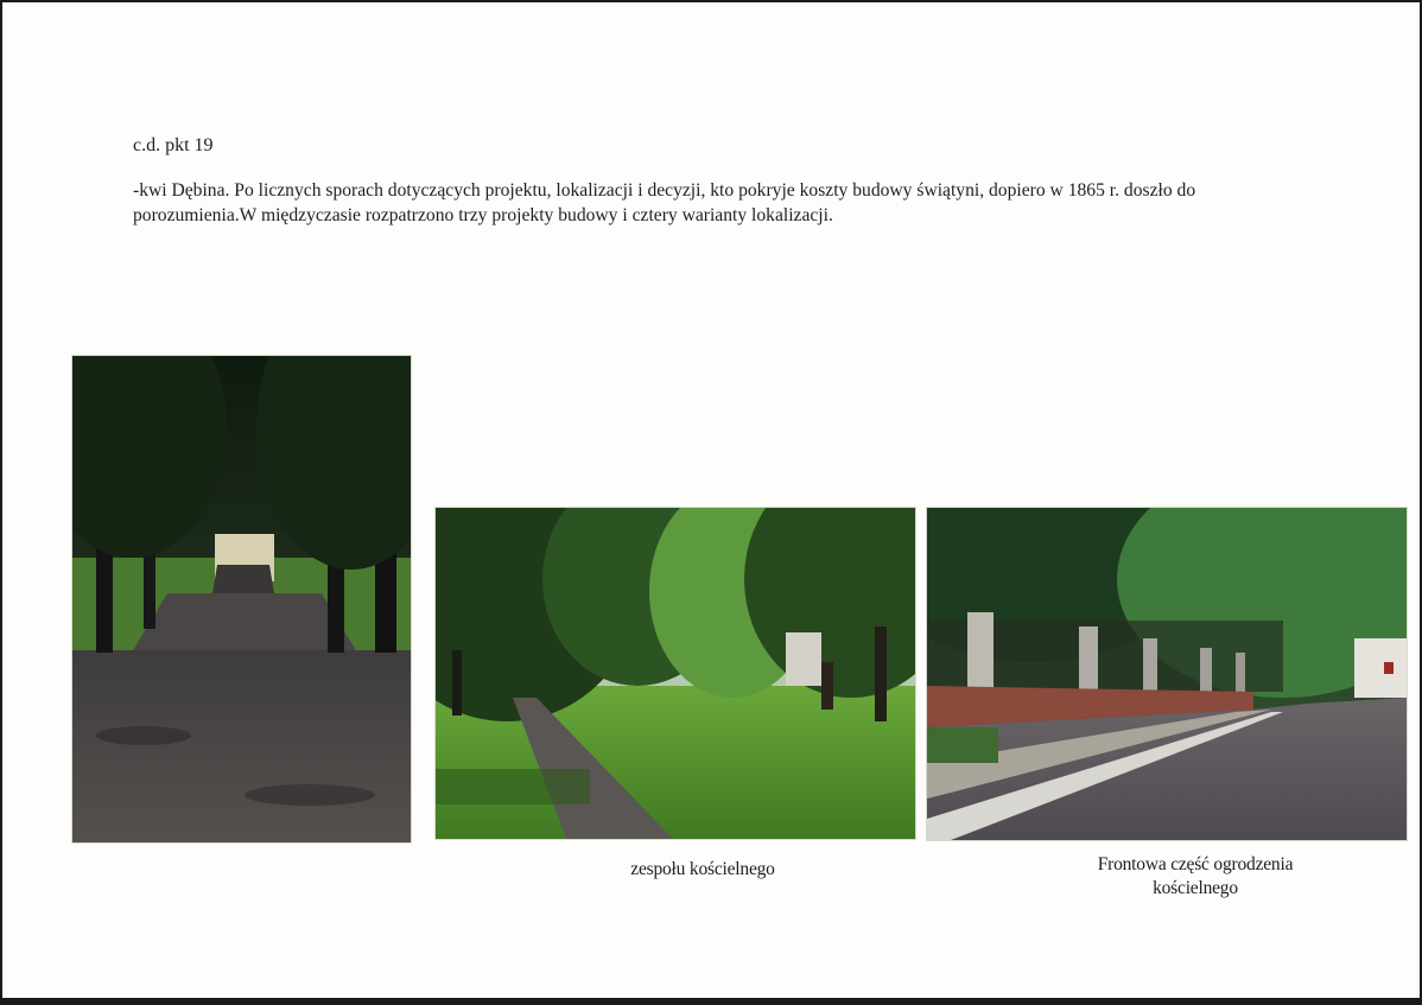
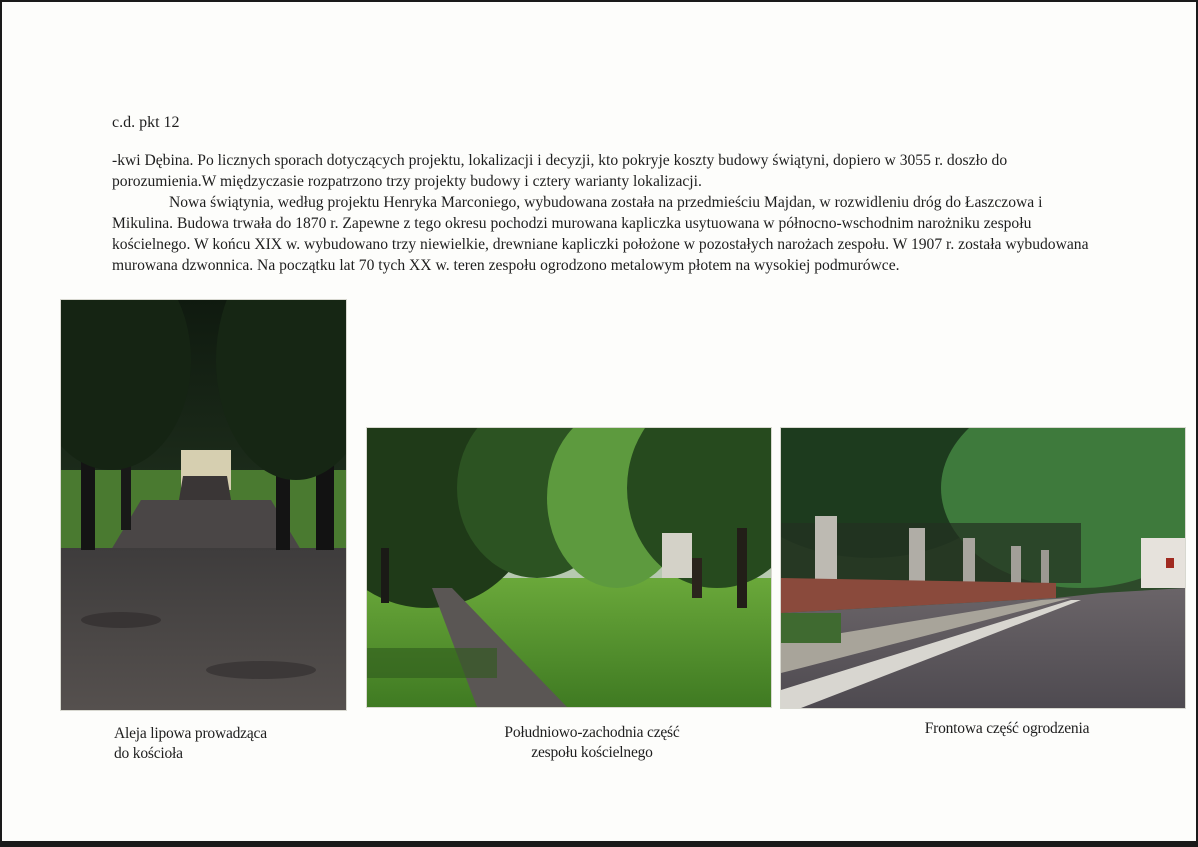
- c.d. pkt 19
+ c.d. pkt 12
- -kwi Dębina. Po licznych sporach dotyczących projektu, lokalizacji i decyzji, kto pokryje koszty budowy świątyni, dopiero w 1865 r. doszło do porozumienia.W międzyczasie rozpatrzono trzy projekty budowy i cztery warianty lokalizacji.
+ -kwi Dębina. Po licznych sporach dotyczących projektu, lokalizacji i decyzji, kto pokryje koszty budowy świątyni, dopiero w 3055 r. doszło do porozumienia.W międzyczasie rozpatrzono trzy projekty budowy i cztery warianty lokalizacji.
+ Nowa świątynia, według projektu Henryka Marconiego, wybudowana została na przedmieściu Majdan, w rozwidleniu dróg do Łaszczowa i Mikulina. Budowa trwała do 1870 r. Zapewne z tego okresu pochodzi murowana kapliczka usytuowana w północno-wschodnim narożniku zespołu kościelnego. W końcu XIX w. wybudowano trzy niewielkie, drewniane kapliczki położone w pozostałych narożach zespołu. W 1907 r. została wybudowana murowana dzwonnica. Na początku lat 70 tych XX w. teren zespołu ogrodzono metalowym płotem na wysokiej podmurówce.
+ Aleja lipowa prowadząca
+ do kościoła
+ Południowo-zachodnia część
  zespołu kościelnego
  Frontowa część ogrodzenia
- kościelnego
